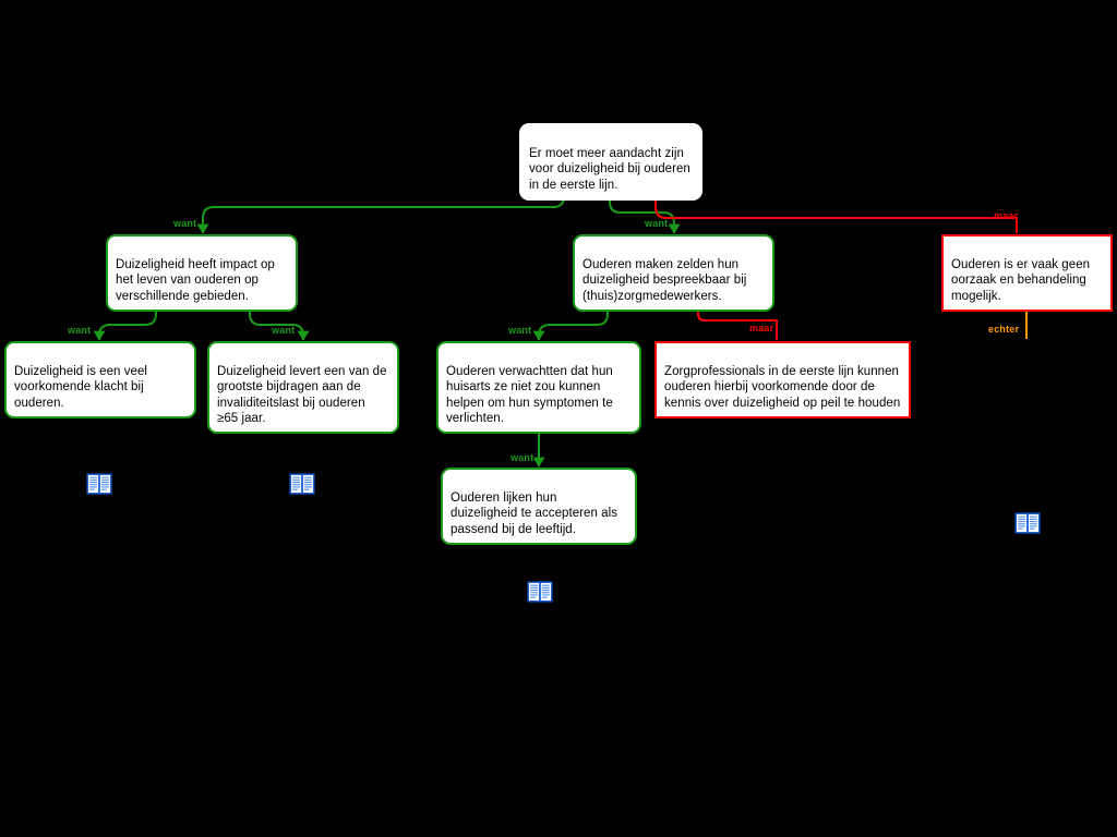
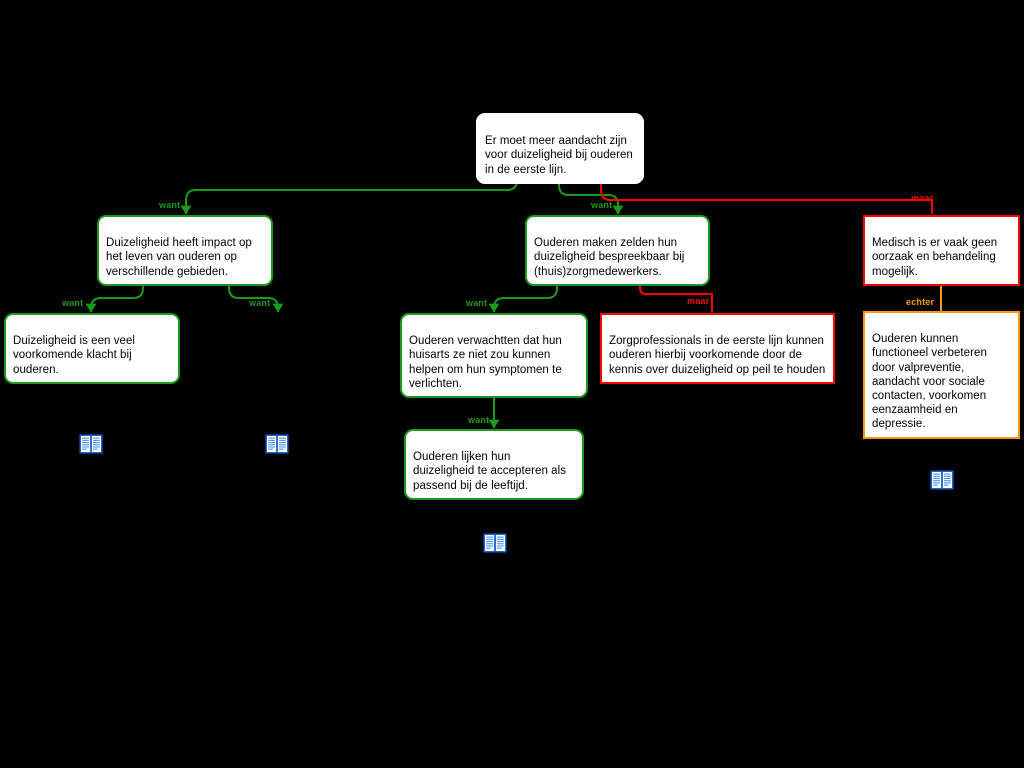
  Er moet meer aandacht zijn voor duizeligheid bij ouderen in de eerste lijn.
  Duizeligheid heeft impact op het leven van ouderen op verschillende gebieden.
  Ouderen maken zelden hun duizeligheid bespreekbaar bij (thuis)zorgmedewerkers.
- Ouderen is er vaak geen oorzaak en behandeling mogelijk.
+ Medisch is er vaak geen oorzaak en behandeling mogelijk.
  Duizeligheid is een veel voorkomende klacht bij ouderen.
- Duizeligheid levert een van de grootste bijdragen aan de invaliditeitslast bij ouderen ≥65 jaar.
  Ouderen verwachtten dat hun huisarts ze niet zou kunnen helpen om hun symptomen te verlichten.
  Zorgprofessionals in de eerste lijn kunnen ouderen hierbij voorkomende door de kennis over duizeligheid op peil te houden
+ Ouderen kunnen functioneel verbeteren door valpreventie, aandacht voor sociale contacten, voorkomen eenzaamheid en depressie.
  Ouderen lijken hun duizeligheid te accepteren als passend bij de leeftijd.
  want
  want
  maar
  want
  want
  want
  maar
  echter
  want
